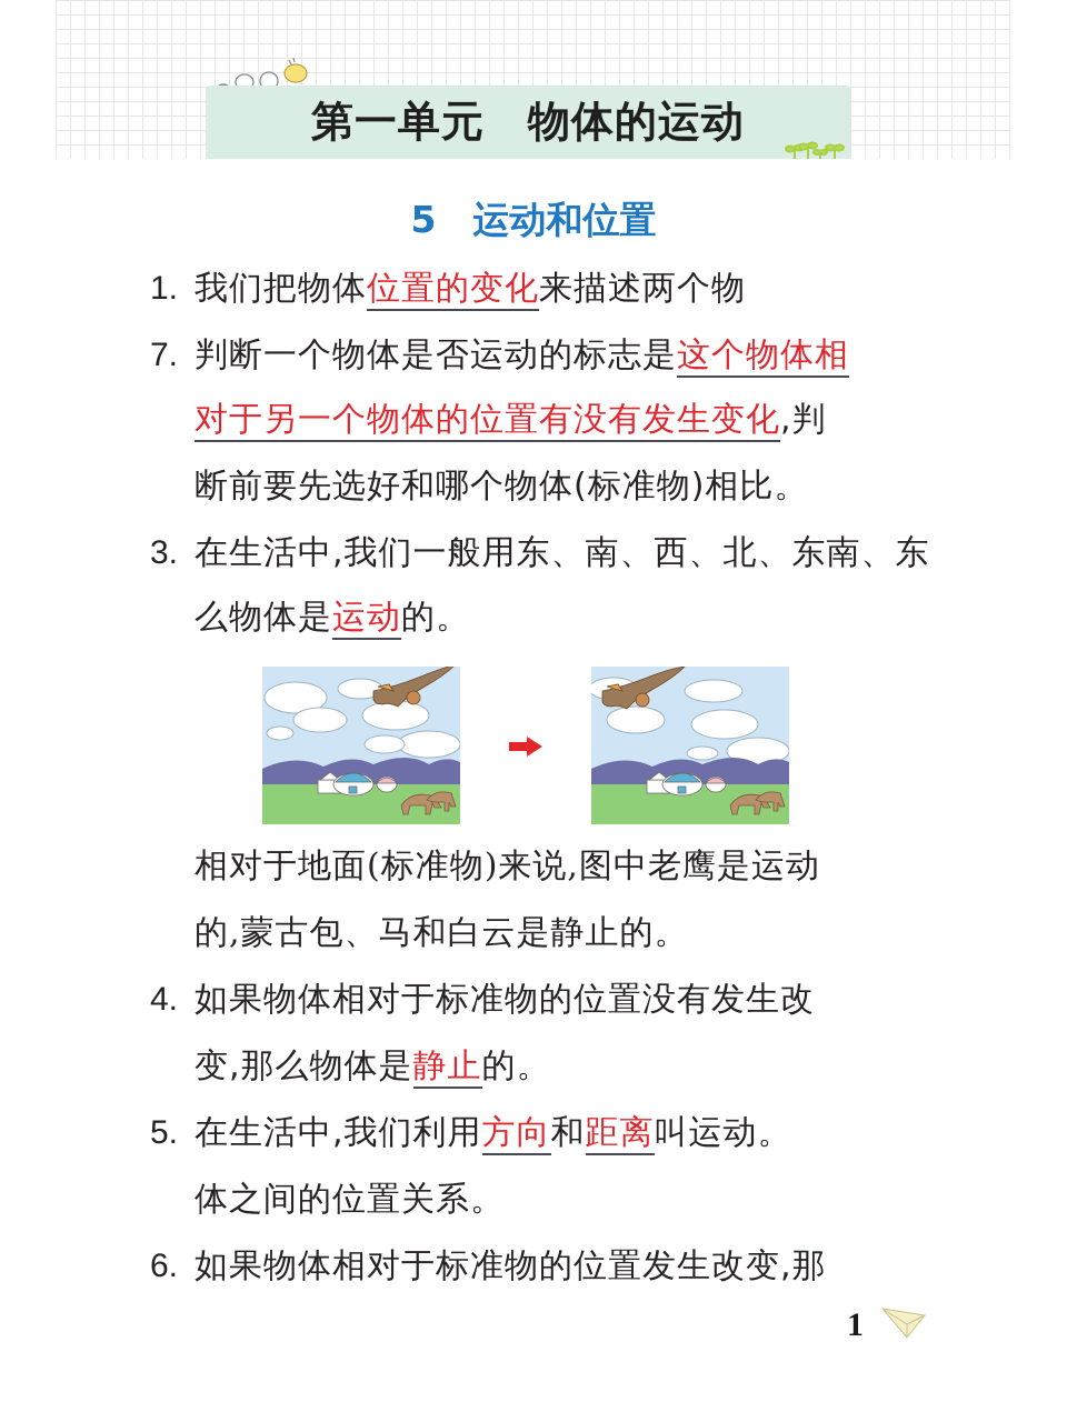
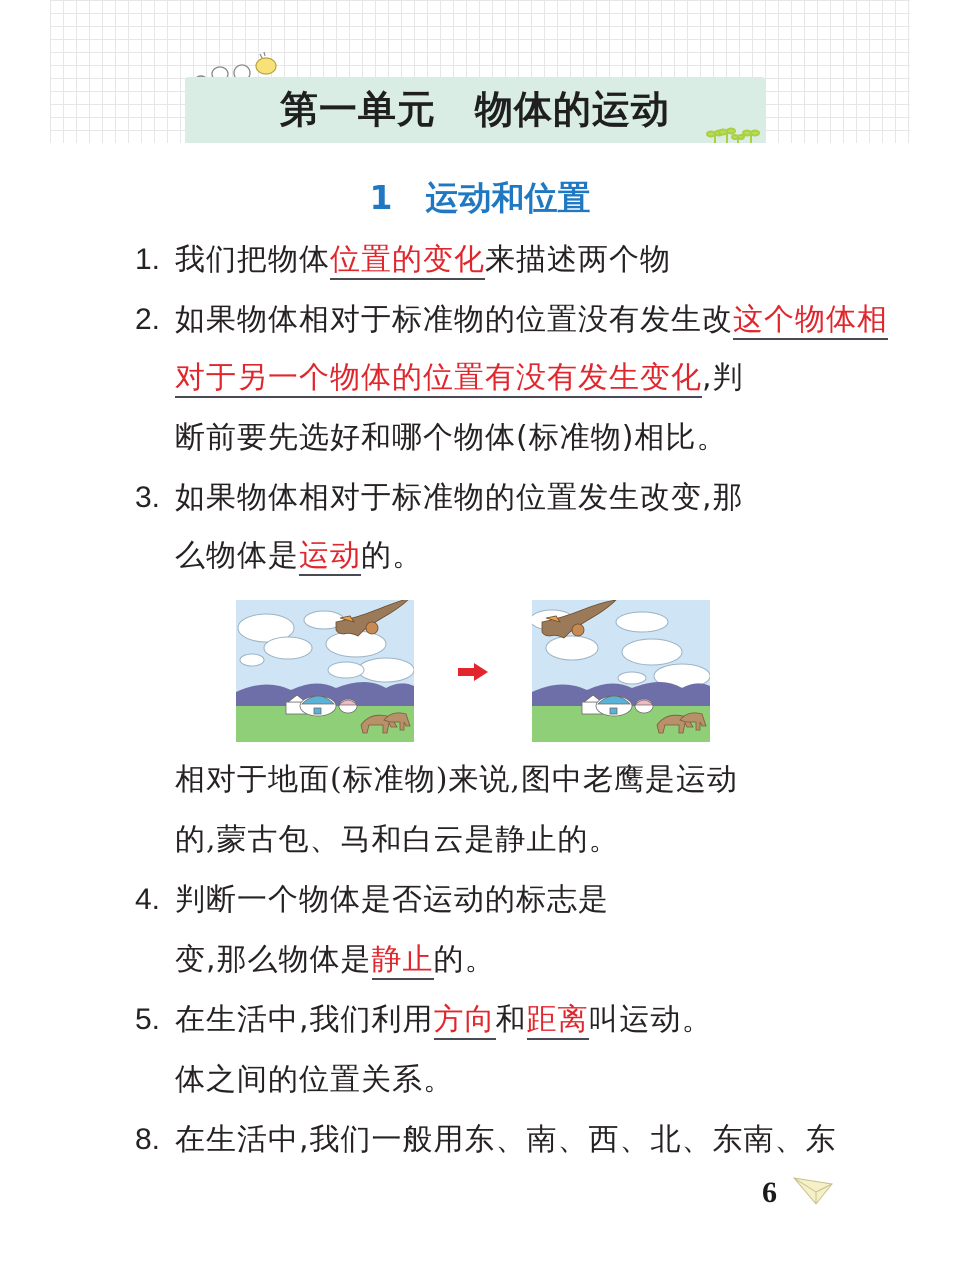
  第一单元 物体的运动
- 5 运动和位置
+ 1 运动和位置
  1.
  我们把物体位置的变化来描述两个物
- 7.
+ 2.
- 判断一个物体是否运动的标志是这个物体相
+ 如果物体相对于标准物的位置没有发生改这个物体相
  对于另一个物体的位置有没有发生变化,判
  断前要先选好和哪个物体(标准物)相比。
  3.
- 在生活中,我们一般用东、南、西、北、东南、东
+ 如果物体相对于标准物的位置发生改变,那
  么物体是运动的。
  相对于地面(标准物)来说,图中老鹰是运动
  的,蒙古包、马和白云是静止的。
  4.
- 如果物体相对于标准物的位置没有发生改
+ 判断一个物体是否运动的标志是
  变,那么物体是静止的。
  5.
  在生活中,我们利用方向和距离叫运动。
  体之间的位置关系。
- 6.
+ 8.
- 如果物体相对于标准物的位置发生改变,那
+ 在生活中,我们一般用东、南、西、北、东南、东
- 1
+ 6
